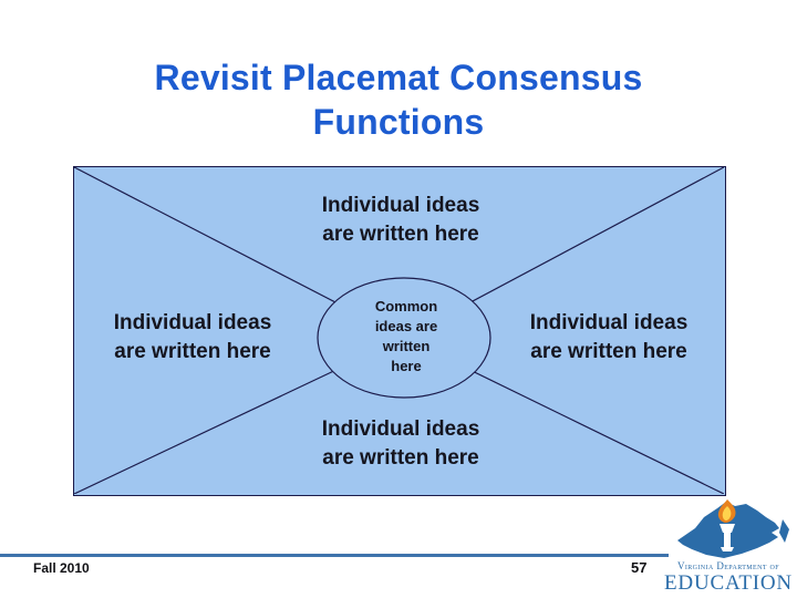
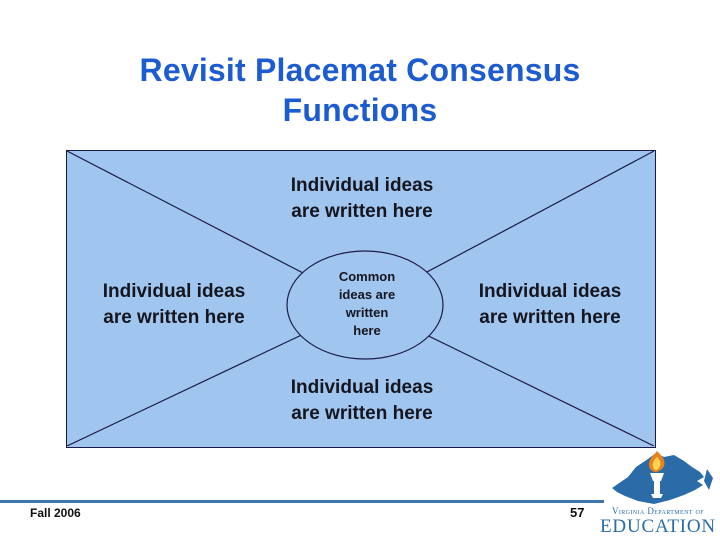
  Revisit Placemat Consensus
  Functions
  Individual ideas
  are written here
  Individual ideas
  are written here
  Individual ideas
  are written here
  Individual ideas
  are written here
  Common
  ideas are
  written
  here
- Fall 2010
+ Fall 2006
  57
  Virginia Department of
  EDUCATION
